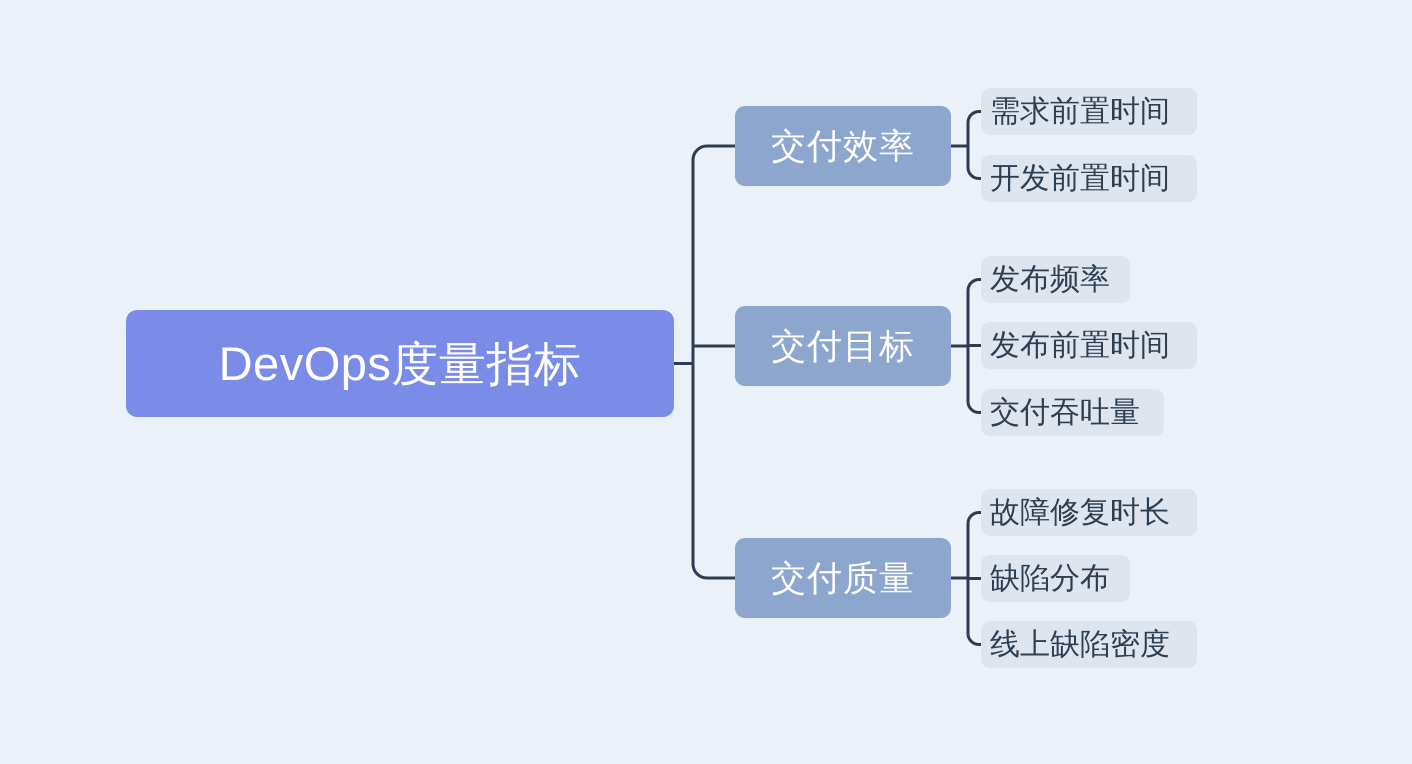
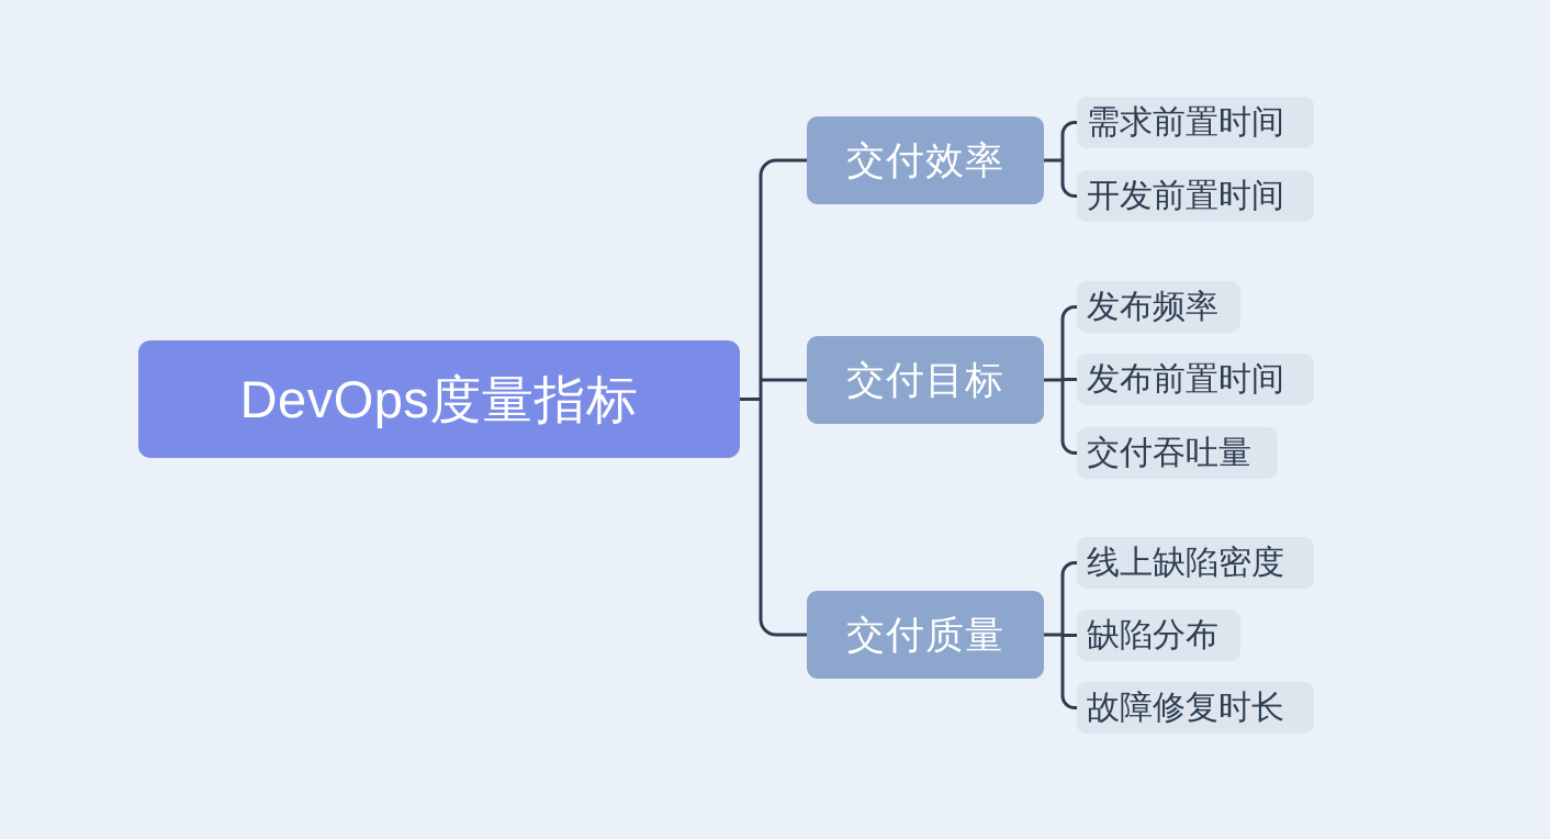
  DevOps度量指标
  交付效率
  需求前置时间
  开发前置时间
  交付目标
  发布频率
  发布前置时间
  交付吞吐量
  交付质量
- 故障修复时长
+ 线上缺陷密度
  缺陷分布
- 线上缺陷密度
+ 故障修复时长
